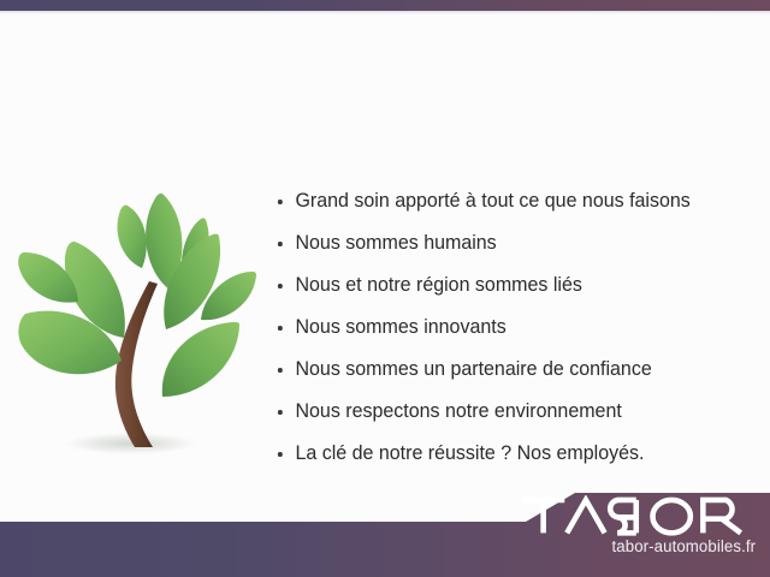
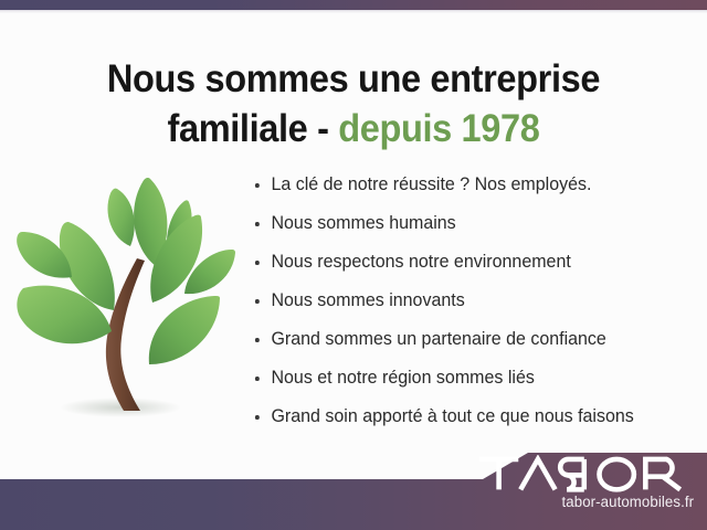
+ Nous sommes une entreprise
+ familiale - depuis 1978
- Grand soin apporté à tout ce que nous faisons
+ La clé de notre réussite ? Nos employés.
  Nous sommes humains
- Nous et notre région sommes liés
+ Nous respectons notre environnement
  Nous sommes innovants
- Nous sommes un partenaire de confiance
+ Grand sommes un partenaire de confiance
- Nous respectons notre environnement
+ Nous et notre région sommes liés
- La clé de notre réussite ? Nos employés.
+ Grand soin apporté à tout ce que nous faisons
  tabor-automobiles.fr
